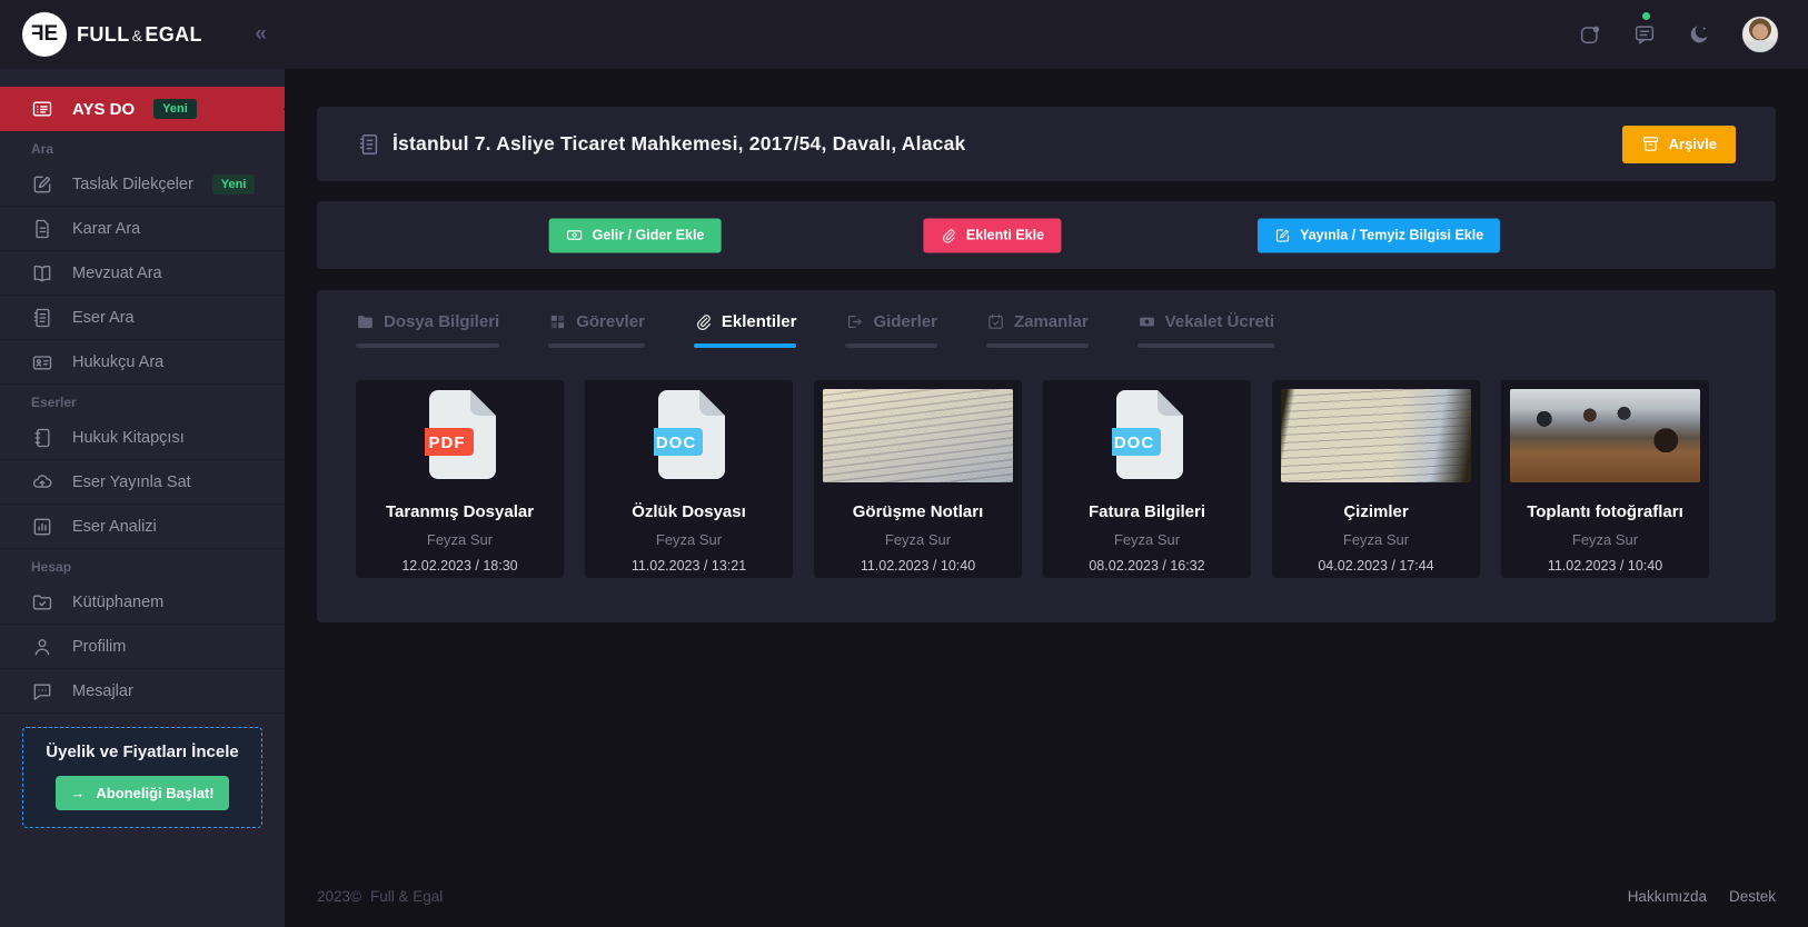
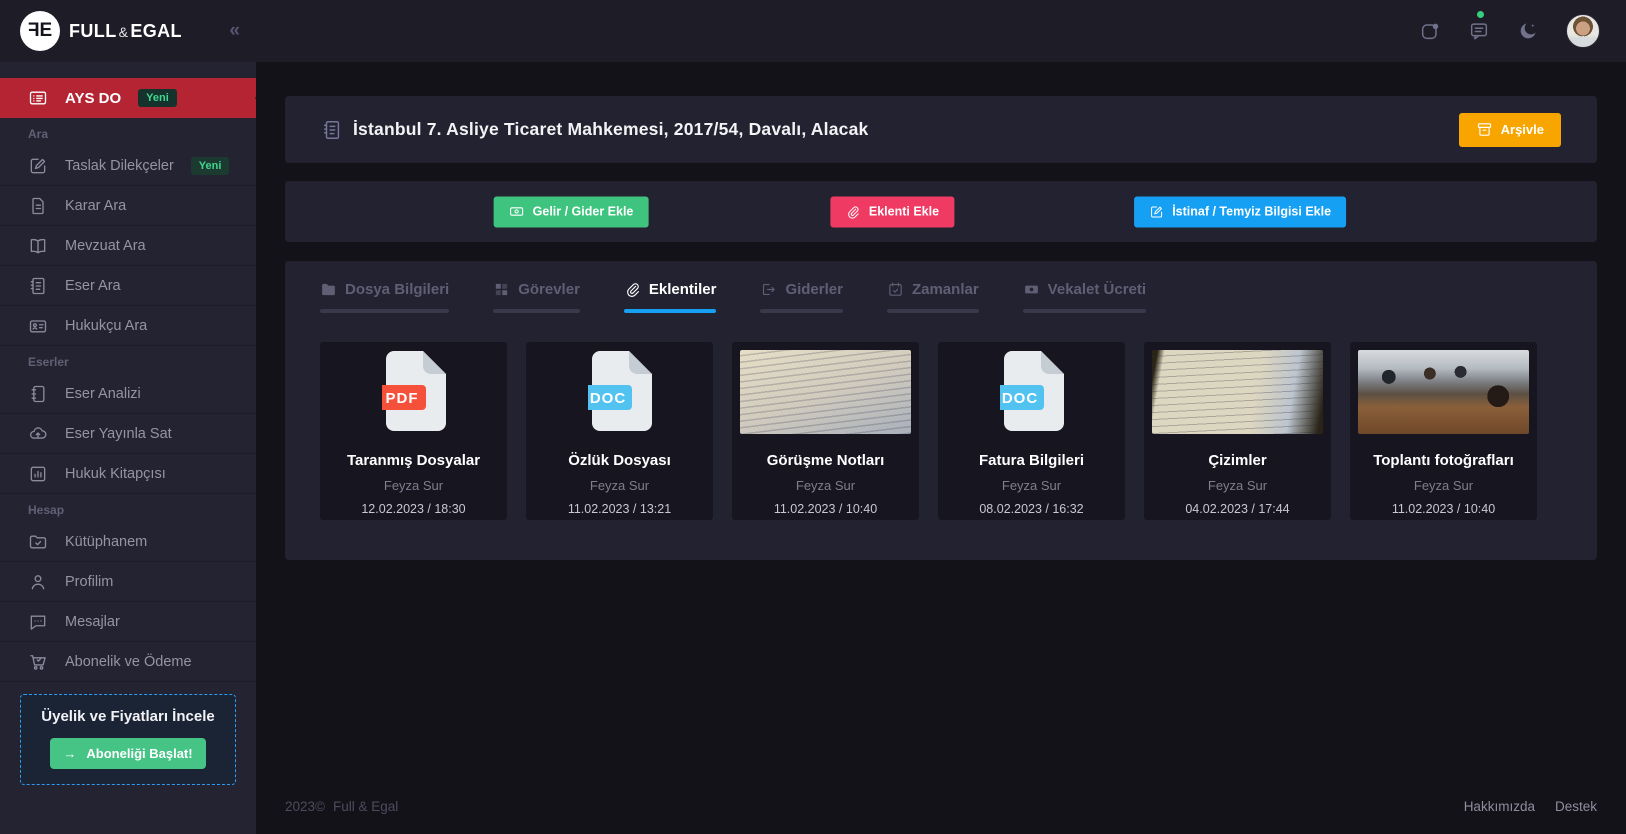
  E
  FULL & EGAL
  «
  AYS DO
  Yeni
  Ara
  Taslak Dilekçeler
  Yeni
  Karar Ara
  Mevzuat Ara
  Eser Ara
  Hukukçu Ara
  Eserler
- Hukuk Kitapçısı
+ Eser Analizi
  Eser Yayınla Sat
- Eser Analizi
+ Hukuk Kitapçısı
  Hesap
  Kütüphanem
  Profilim
  Mesajlar
+ Abonelik ve Ödeme
  Üyelik ve Fiyatları İncele
  →
  Aboneliği Başlat!
  İstanbul 7. Asliye Ticaret Mahkemesi, 2017/54, Davalı, Alacak
  Arşivle
  Gelir / Gider Ekle
  Eklenti Ekle
- Yayınla / Temyiz Bilgisi Ekle
+ İstinaf / Temyiz Bilgisi Ekle
  Dosya Bilgileri
  Görevler
  Eklentiler
  Giderler
  Zamanlar
  Vekalet Ücreti
  PDF
  Taranmış Dosyalar
  Feyza Sur
  12.02.2023 / 18:30
  DOC
  Özlük Dosyası
  Feyza Sur
  11.02.2023 / 13:21
  Görüşme Notları
  Feyza Sur
  11.02.2023 / 10:40
  DOC
  Fatura Bilgileri
  Feyza Sur
  08.02.2023 / 16:32
  Çizimler
  Feyza Sur
  04.02.2023 / 17:44
  Toplantı fotoğrafları
  Feyza Sur
  11.02.2023 / 10:40
  2023© Full & Egal
  Hakkımızda
  Destek
